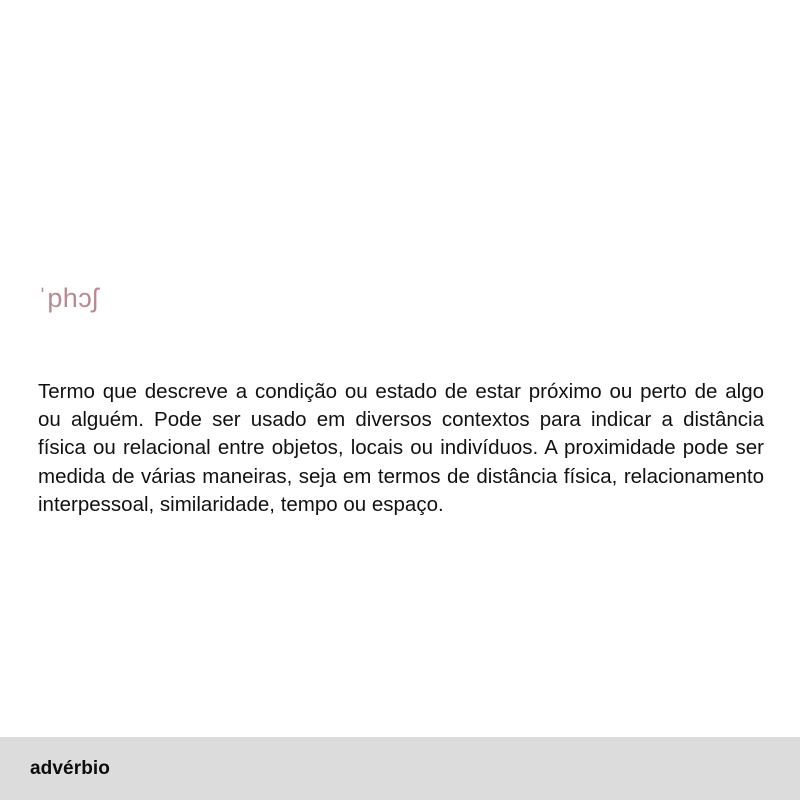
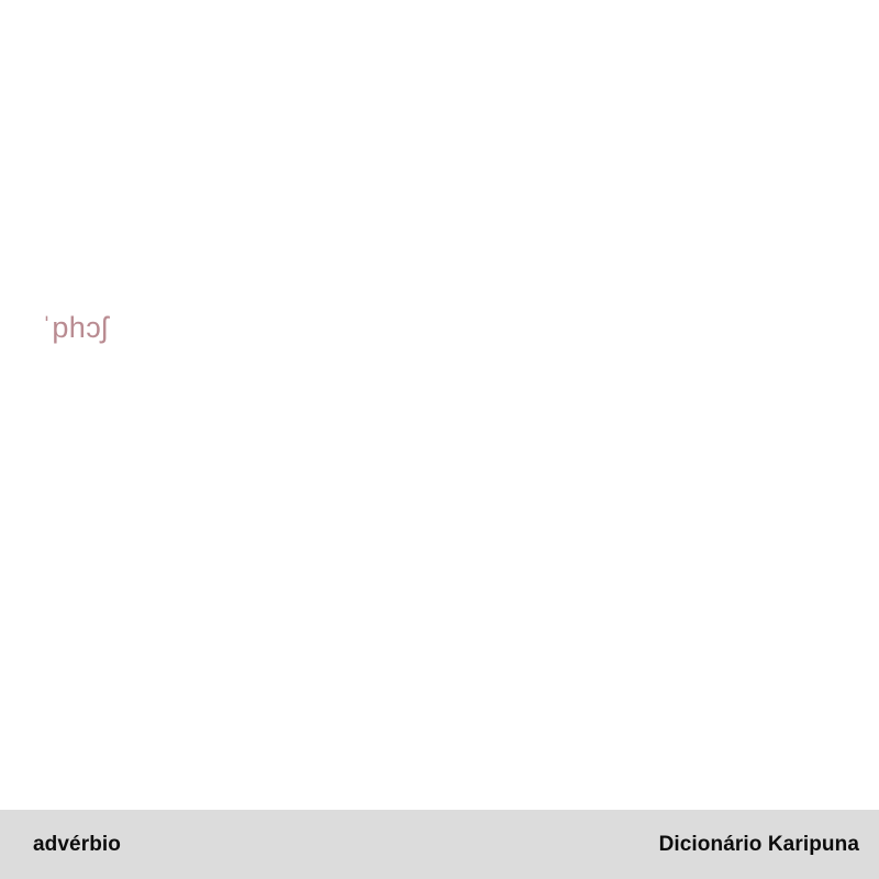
  ˈphɔʃ
- Termo que descreve a condição ou estado de estar próximo ou perto de algo ou alguém. Pode ser usado em diversos contextos para indicar a distância física ou relacional entre objetos, locais ou indivíduos. A proximidade pode ser medida de várias maneiras, seja em termos de distância física, relacionamento interpessoal, similaridade, tempo ou espaço.
  advérbio
+ Dicionário Karipuna
